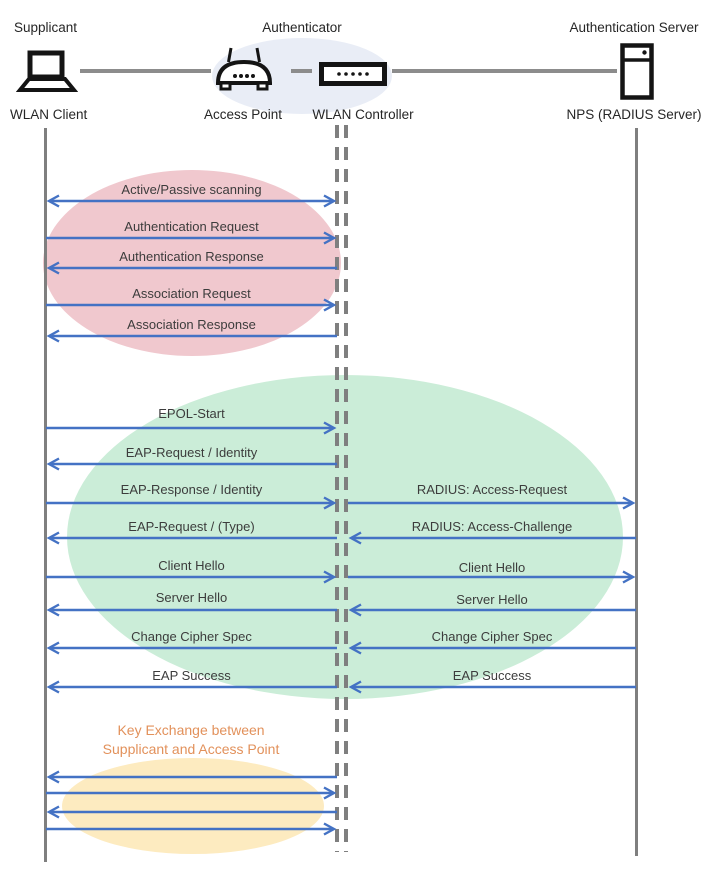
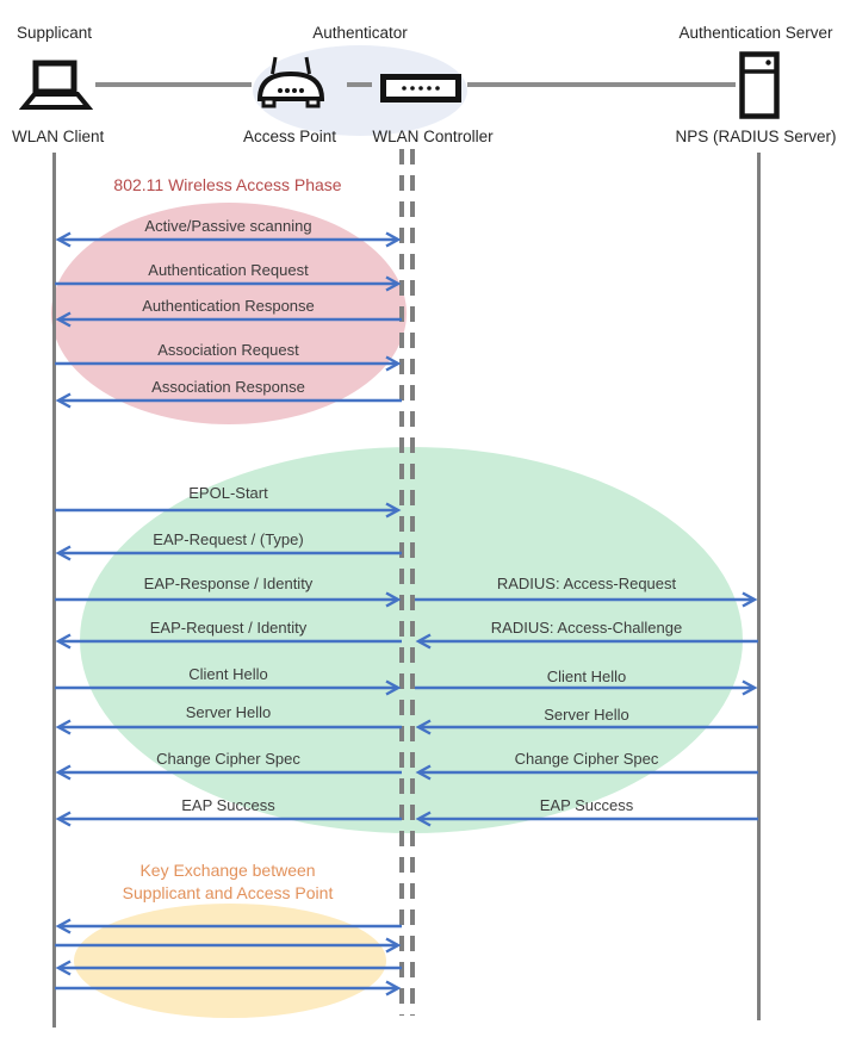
  Supplicant
  Authenticator
  Authentication Server
  WLAN Client
  Access Point
  WLAN Controller
  NPS (RADIUS Server)
+ 802.11 Wireless Access Phase
  Key Exchange between
  Supplicant and Access Point
  Active/Passive scanning
  Authentication Request
  Authentication Response
  Association Request
  Association Response
  EPOL-Start
- EAP-Request / Identity
+ EAP-Request / (Type)
  EAP-Response / Identity
  RADIUS: Access-Request
- EAP-Request / (Type)
+ EAP-Request / Identity
  RADIUS: Access-Challenge
  Client Hello
  Client Hello
  Server Hello
  Server Hello
  Change Cipher Spec
  Change Cipher Spec
  EAP Success
  EAP Success
